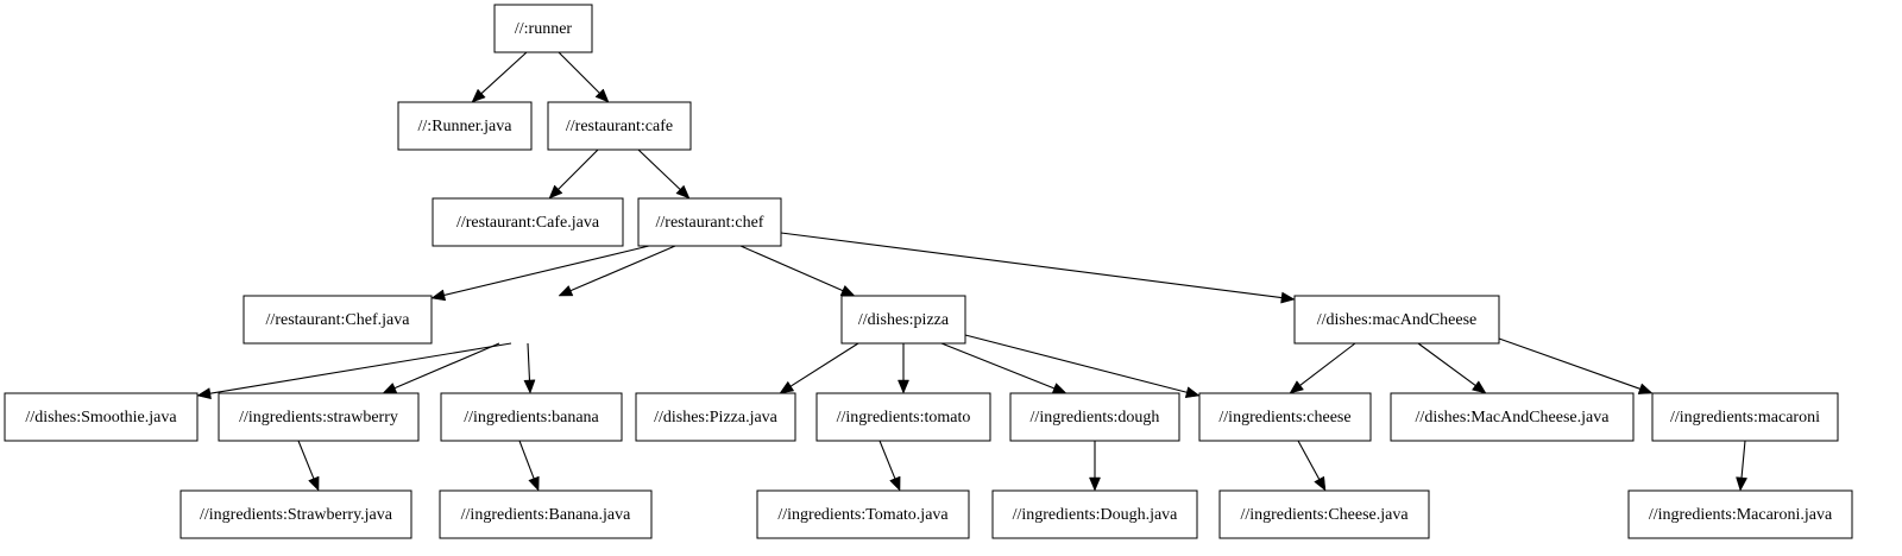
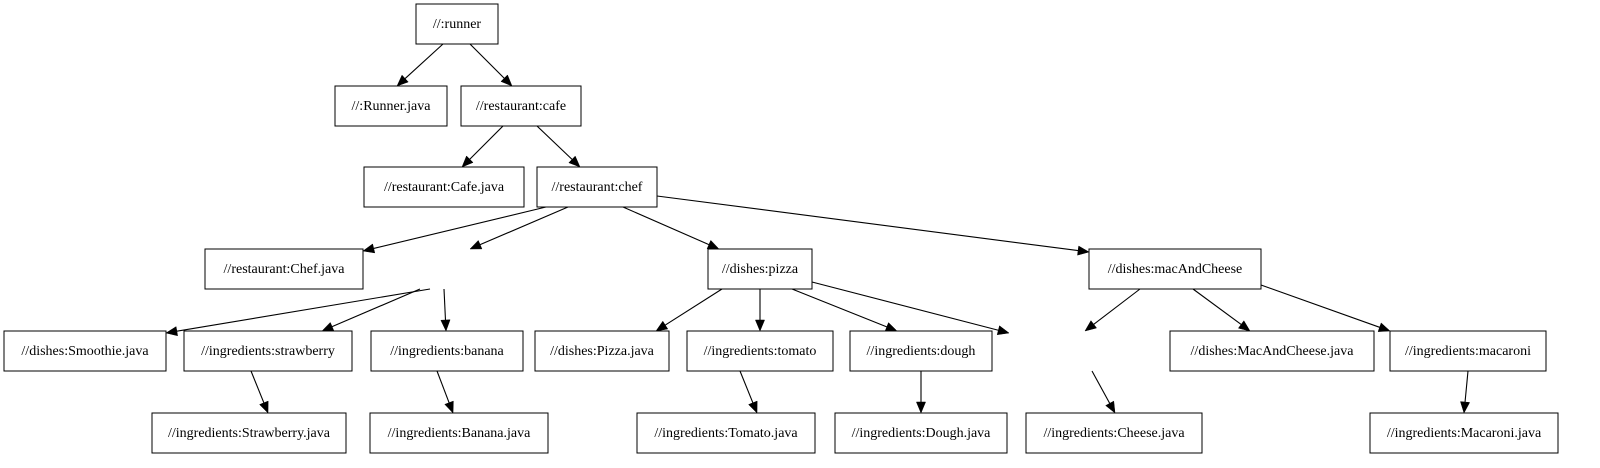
  //:runner
  //:Runner.java
  //restaurant:cafe
  //restaurant:Cafe.java
  //restaurant:chef
  //restaurant:Chef.java
  //dishes:pizza
  //dishes:macAndCheese
  //dishes:Smoothie.java
  //ingredients:strawberry
  //ingredients:banana
  //dishes:Pizza.java
  //ingredients:tomato
  //ingredients:dough
- //ingredients:cheese
  //dishes:MacAndCheese.java
  //ingredients:macaroni
  //ingredients:Strawberry.java
  //ingredients:Banana.java
  //ingredients:Tomato.java
  //ingredients:Dough.java
  //ingredients:Cheese.java
  //ingredients:Macaroni.java
